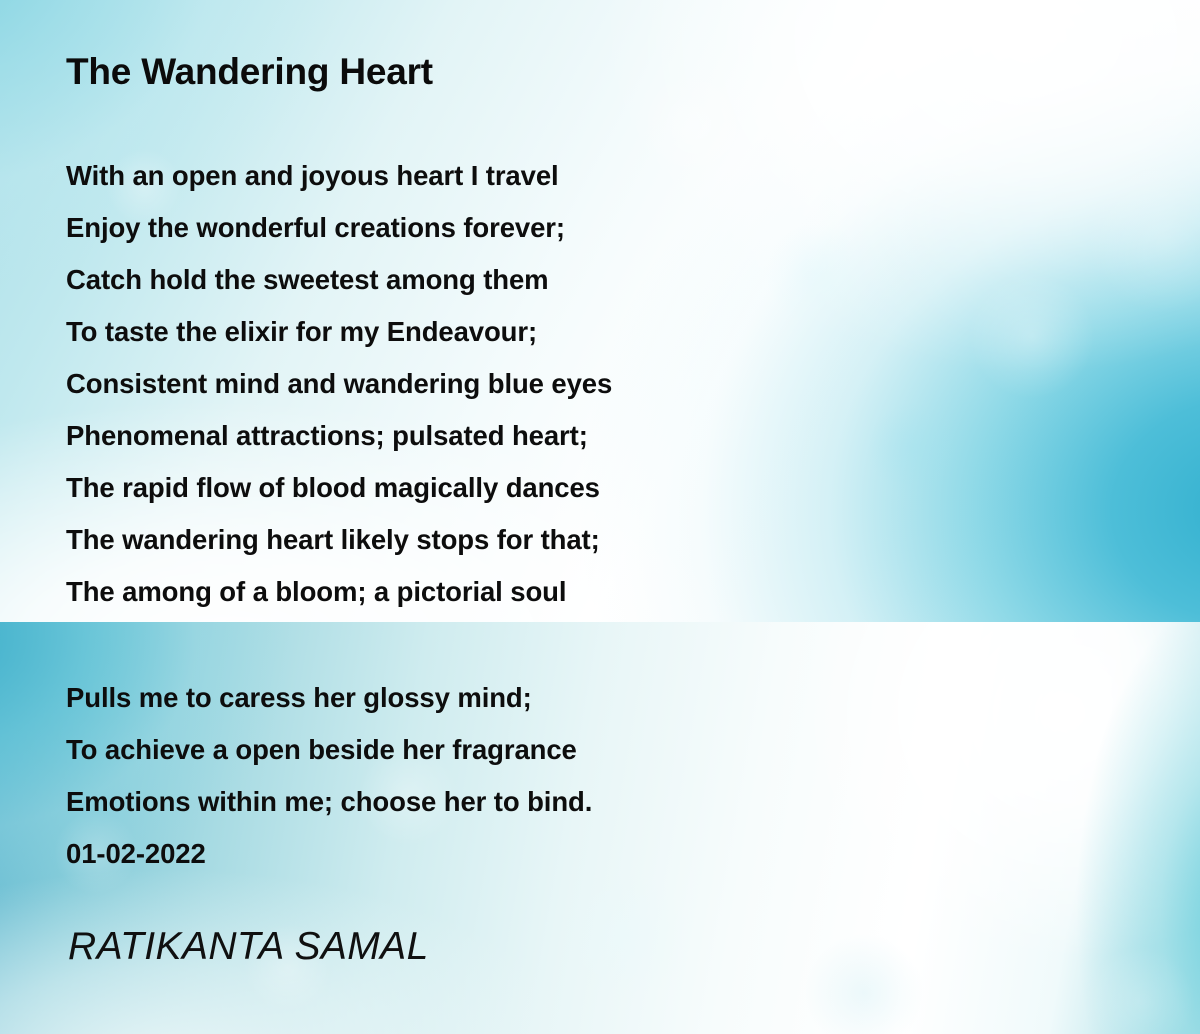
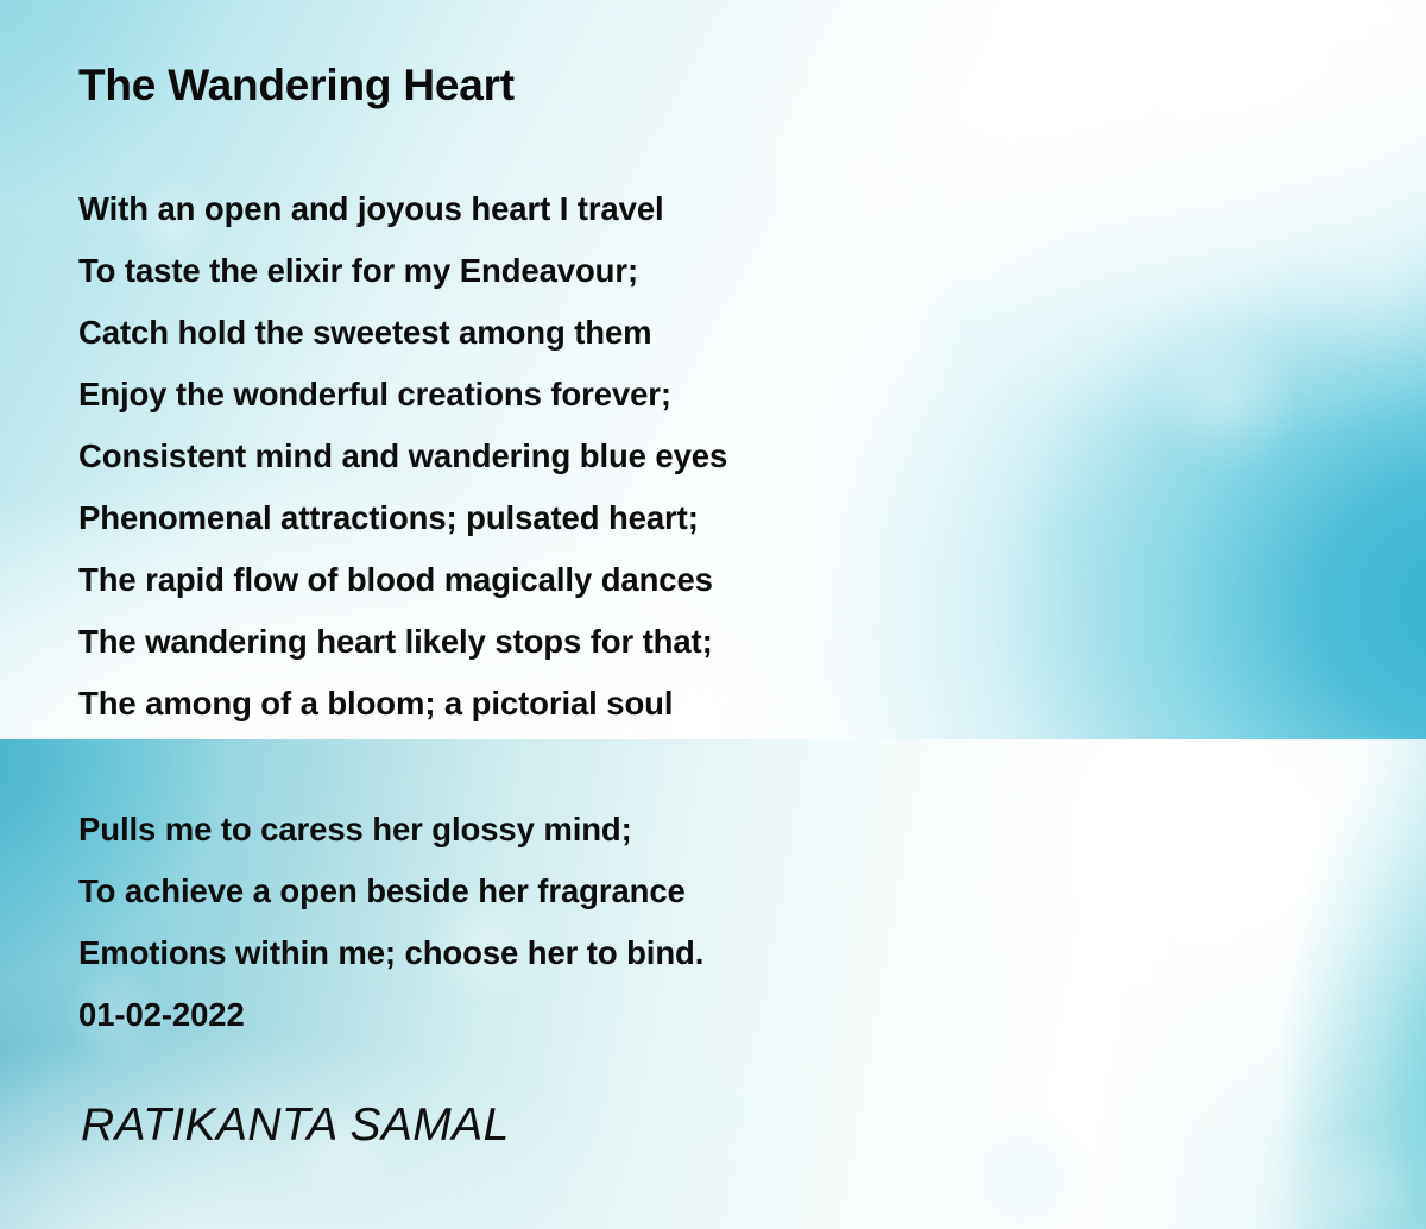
  The Wandering Heart
  With an open and joyous heart I travel
- Enjoy the wonderful creations forever;
+ To taste the elixir for my Endeavour;
  Catch hold the sweetest among them
- To taste the elixir for my Endeavour;
+ Enjoy the wonderful creations forever;
  Consistent mind and wandering blue eyes
  Phenomenal attractions; pulsated heart;
  The rapid flow of blood magically dances
  The wandering heart likely stops for that;
  The among of a bloom; a pictorial soul
  Pulls me to caress her glossy mind;
  To achieve a open beside her fragrance
  Emotions within me; choose her to bind.
  01-02-2022
  RATIKANTA SAMAL
